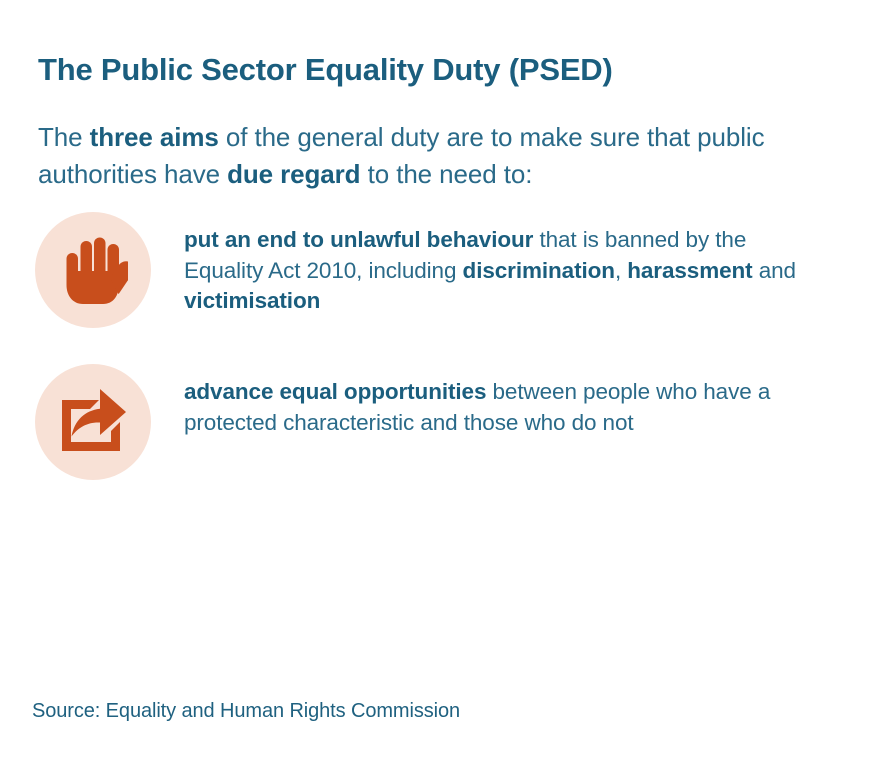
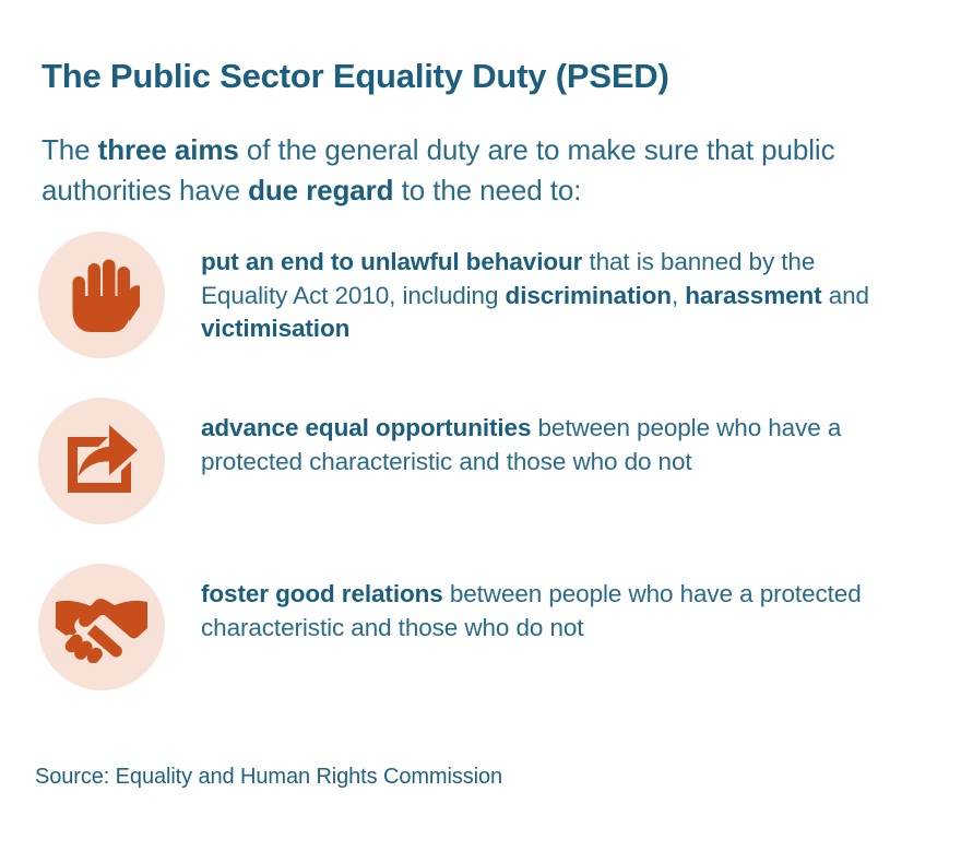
  The Public Sector Equality Duty (PSED)
  The three aims of the general duty are to make sure that public authorities have due regard to the need to:
  put an end to unlawful behaviour that is banned by the Equality Act 2010, including discrimination, harassment and victimisation
  advance equal opportunities between people who have a protected characteristic and those who do not
+ foster good relations between people who have a protected characteristic and those who do not
  Source: Equality and Human Rights Commission
